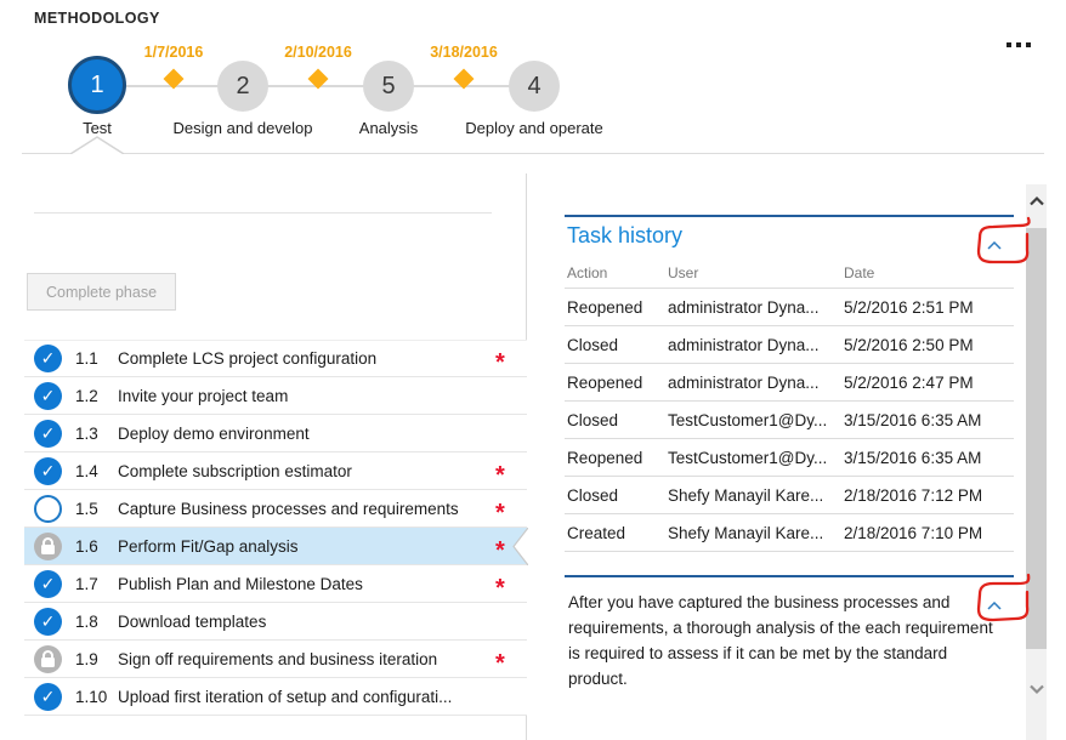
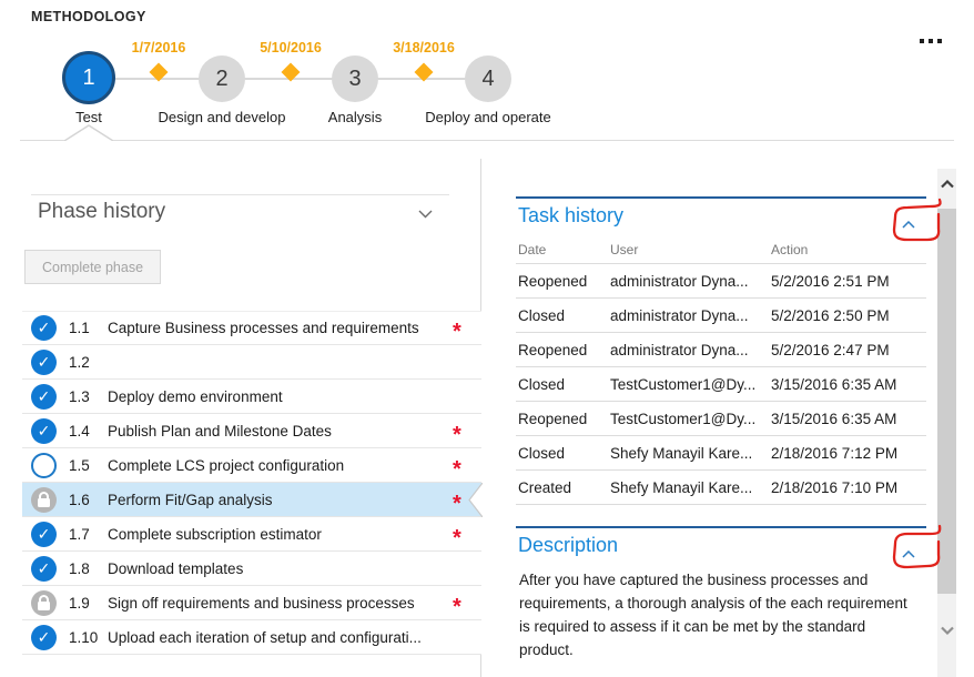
  METHODOLOGY
  1
  Test
  2
  Design and develop
- 5
+ 3
  Analysis
  4
  Deploy and operate
  1/7/2016
- 2/10/2016
+ 5/10/2016
  3/18/2016
+ Phase history
  Complete phase
  ✓
  1.1
- Complete LCS project configuration
+ Capture Business processes and requirements
  *
  ✓
  1.2
- Invite your project team
  ✓
  1.3
  Deploy demo environment
  ✓
  1.4
- Complete subscription estimator
+ Publish Plan and Milestone Dates
  *
  1.5
- Capture Business processes and requirements
+ Complete LCS project configuration
  *
  1.6
  Perform Fit/Gap analysis
  *
  ✓
  1.7
- Publish Plan and Milestone Dates
+ Complete subscription estimator
  *
  ✓
  1.8
  Download templates
  1.9
- Sign off requirements and business iteration
+ Sign off requirements and business processes
  *
  ✓
  1.10
- Upload first iteration of setup and configurati...
+ Upload each iteration of setup and configurati...
  Task history
- Action
+ Date
  User
- Date
+ Action
  Reopened
  administrator Dyna...
  5/2/2016 2:51 PM
  Closed
  administrator Dyna...
  5/2/2016 2:50 PM
  Reopened
  administrator Dyna...
  5/2/2016 2:47 PM
  Closed
  TestCustomer1@Dy...
  3/15/2016 6:35 AM
  Reopened
  TestCustomer1@Dy...
  3/15/2016 6:35 AM
  Closed
  Shefy Manayil Kare...
  2/18/2016 7:12 PM
  Created
  Shefy Manayil Kare...
  2/18/2016 7:10 PM
+ Description
  After you have captured the business processes and requirements, a thorough analysis of the each requirement is required to assess if it can be met by the standard product.
